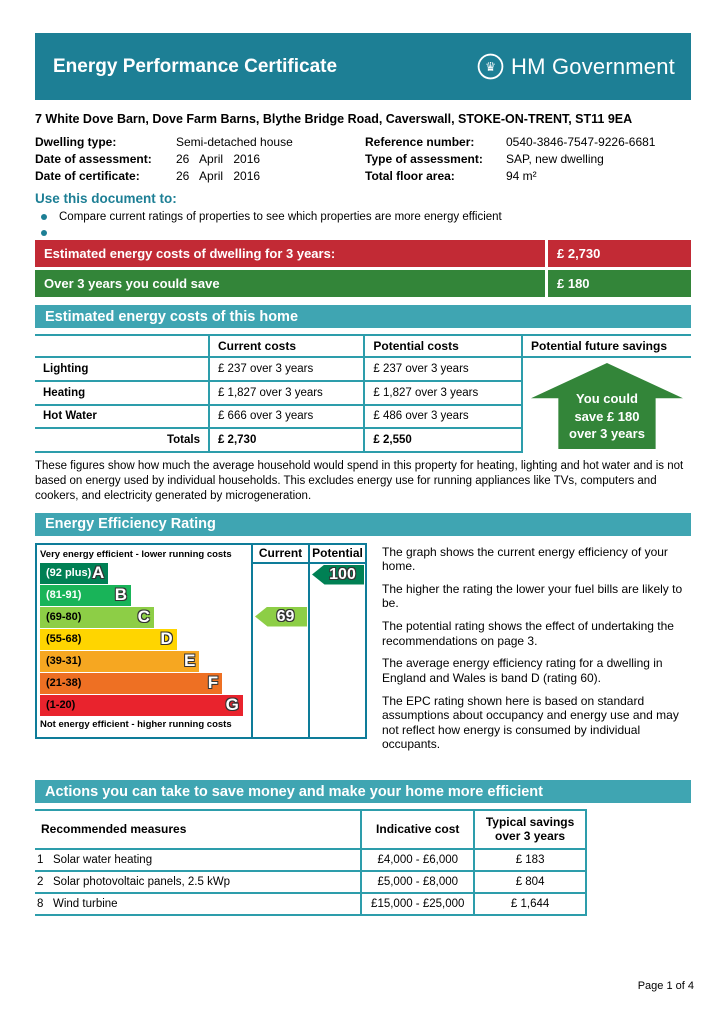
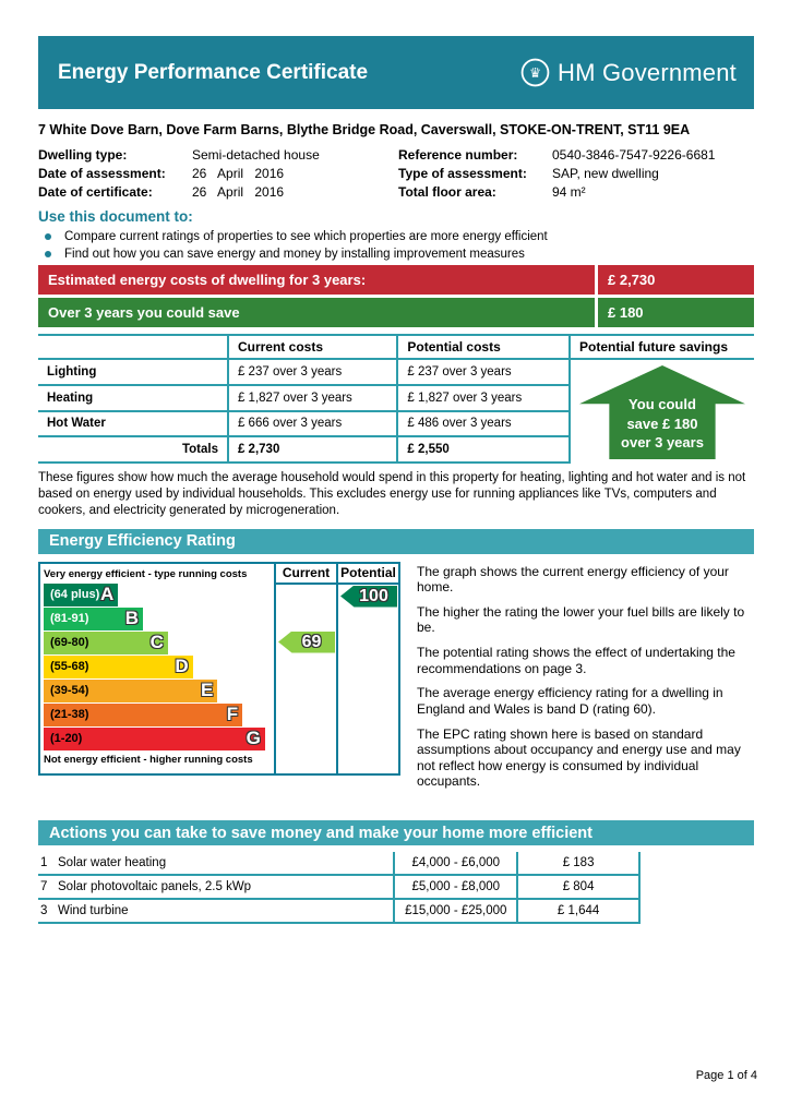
  Energy Performance Certificate
  ♛
  HM Government
  7 White Dove Barn, Dove Farm Barns, Blythe Bridge Road, Caverswall, STOKE-ON-TRENT, ST11 9EA
  Dwelling type:
  Semi-detached house
  Reference number:
  0540-3846-7547-9226-6681
  Date of assessment:
  26 April 2016
  Type of assessment:
  SAP, new dwelling
  Date of certificate:
  26 April 2016
  Total floor area:
  94 m²
  Use this document to:
  Compare current ratings of properties to see which properties are more energy efficient
+ Find out how you can save energy and money by installing improvement measures
  Estimated energy costs of dwelling for 3 years:
  £ 2,730
  Over 3 years you could save
  £ 180
- Estimated energy costs of this home
  	Current costs	Potential costs	Potential future savings
  Lighting	£ 237 over 3 years	£ 237 over 3 years	You could save £ 180 over 3 years
  Heating	£ 1,827 over 3 years	£ 1,827 over 3 years
  Hot Water	£ 666 over 3 years	£ 486 over 3 years
  Totals	£ 2,730	£ 2,550
  These figures show how much the average household would spend in this property for heating, lighting and hot water and is not based on energy used by individual households. This excludes energy use for running appliances like TVs, computers and cookers, and electricity generated by microgeneration.
  Energy Efficiency Rating
- Very energy efficient - lower running costs
+ Very energy efficient - type running costs
- (92 plus)
+ (64 plus)
  A
  (81-91)
  B
  (69-80)
  C
  (55-68)
  D
- (39-31)
+ (39-54)
  E
  (21-38)
  F
  (1-20)
  G
  Not energy efficient - higher running costs
  Current
  69
  Potential
  100
  The graph shows the current energy efficiency of your home.
  The higher the rating the lower your fuel bills are likely to be.
  The potential rating shows the effect of undertaking the recommendations on page 3.
  The average energy efficiency rating for a dwelling in England and Wales is band D (rating 60).
  The EPC rating shown here is based on standard assumptions about occupancy and energy use and may not reflect how energy is consumed by individual occupants.
  Actions you can take to save money and make your home more efficient
- Recommended measures	Indicative cost	Typical savings over 3 years
  1 Solar water heating	£4,000 - £6,000	£ 183
- 2 Solar photovoltaic panels, 2.5 kWp	£5,000 - £8,000	£ 804
+ 7 Solar photovoltaic panels, 2.5 kWp	£5,000 - £8,000	£ 804
- 8 Wind turbine	£15,000 - £25,000	£ 1,644
+ 3 Wind turbine	£15,000 - £25,000	£ 1,644
  Page 1 of 4
